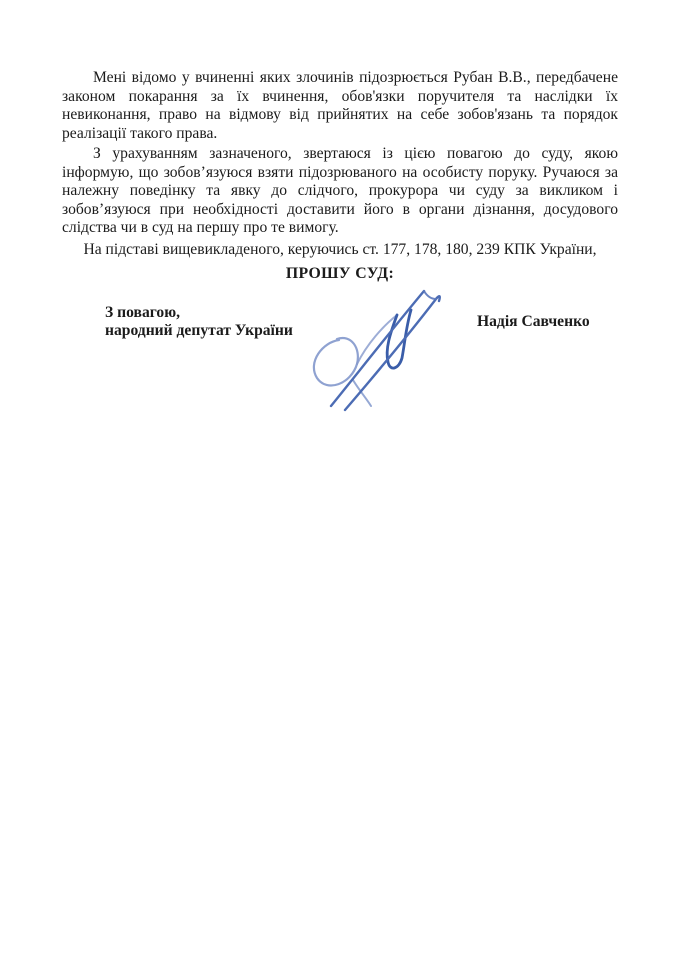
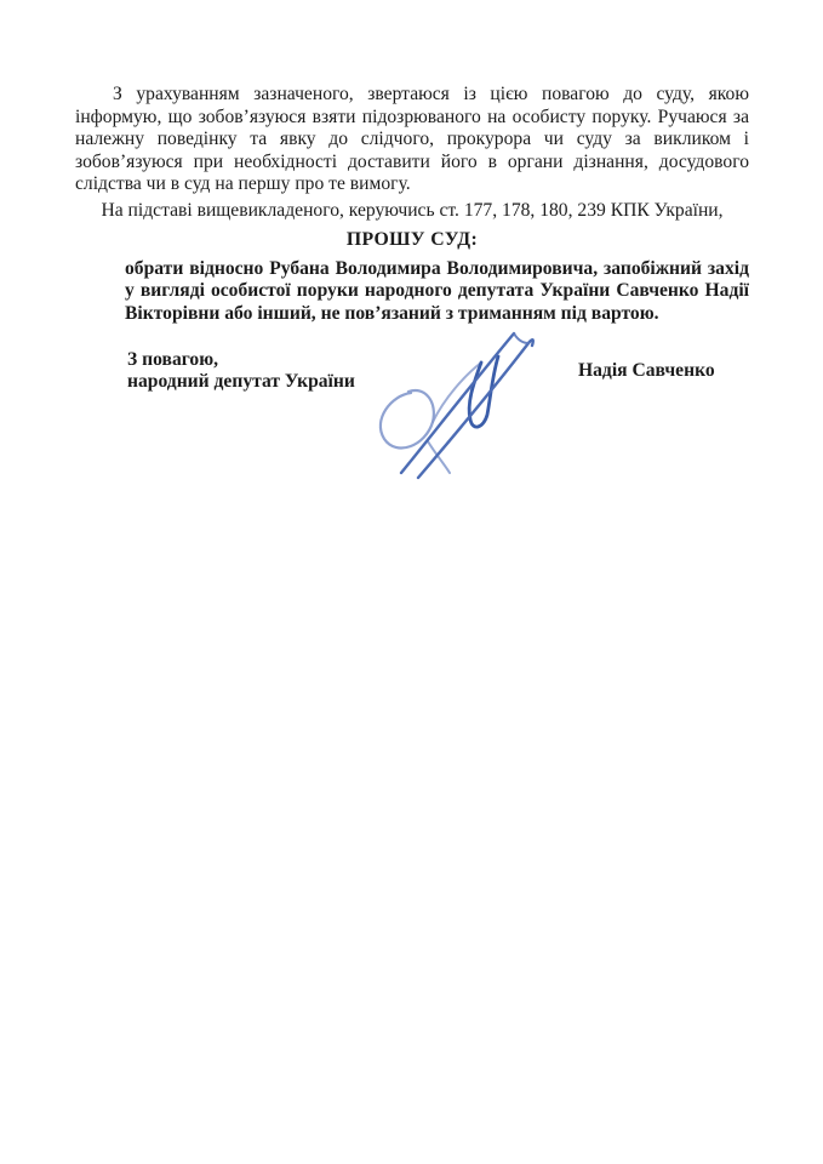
- Мені відомо у вчиненні яких злочинів підозрюється Рубан В.В., передбачене законом покарання за їх вчинення, обов'язки поручителя та наслідки їх невиконання, право на відмову від прийнятих на себе зобов'язань та порядок реалізації такого права.
  З урахуванням зазначеного, звертаюся із цією повагою до суду, якою інформую, що зобов’язуюся взяти підозрюваного на особисту поруку. Ручаюся за належну поведінку та явку до слідчого, прокурора чи суду за викликом і зобов’язуюся при необхідності доставити його в органи дізнання, досудового слідства чи в суд на першу про те вимогу.
  На підставі вищевикладеного, керуючись ст. 177, 178, 180, 239 КПК України,
  ПРОШУ СУД:
+ обрати відносно Рубана Володимира Володимировича, запобіжний захід у вигляді особистої поруки народного депутата України Савченко Надії Вікторівни або інший, не пов’язаний з триманням під вартою.
  З повагою,
  народний депутат України
  Надія Савченко
